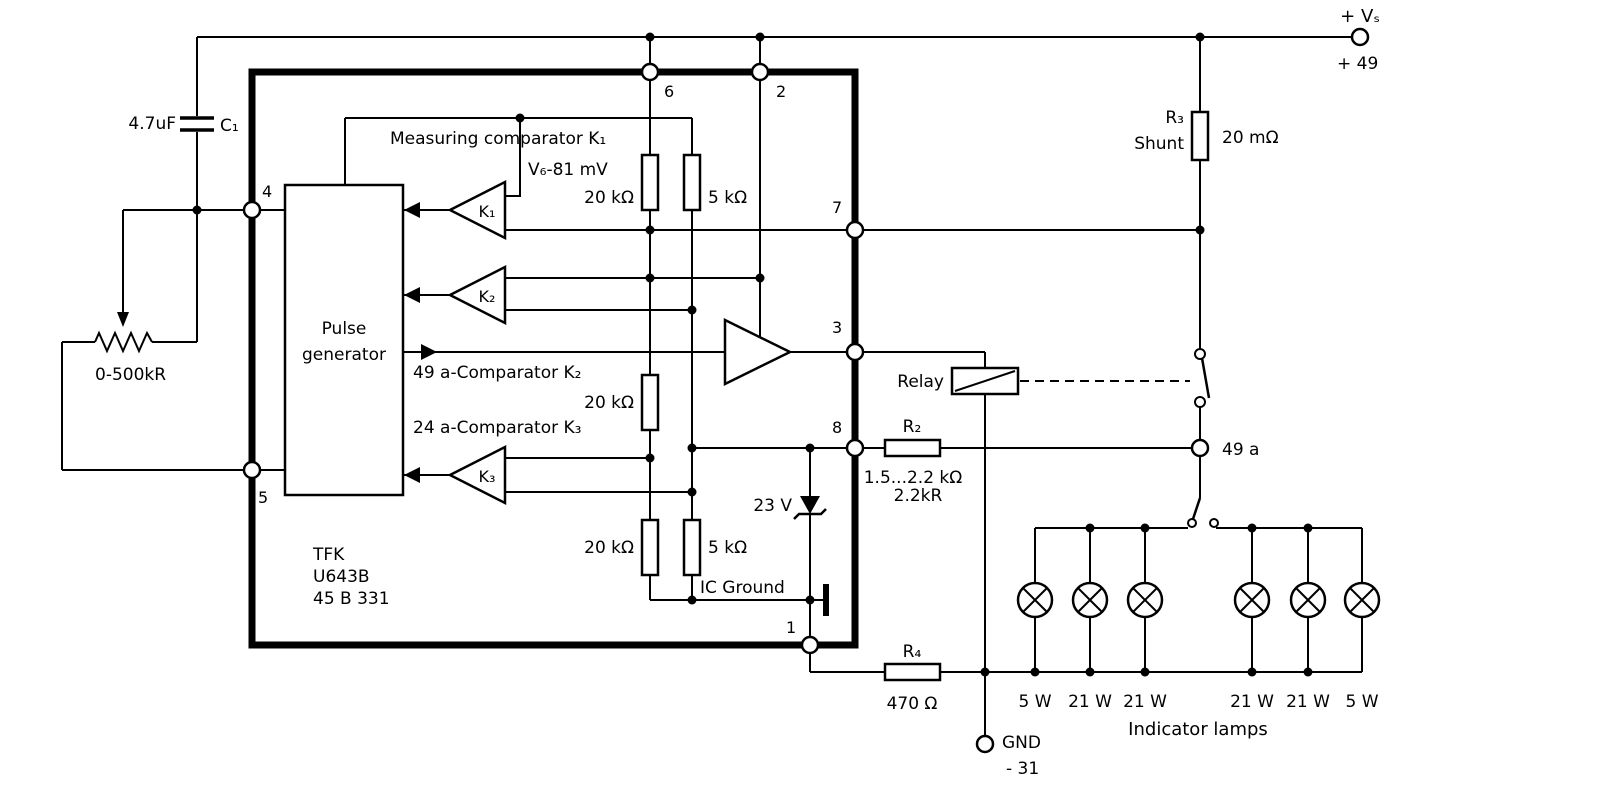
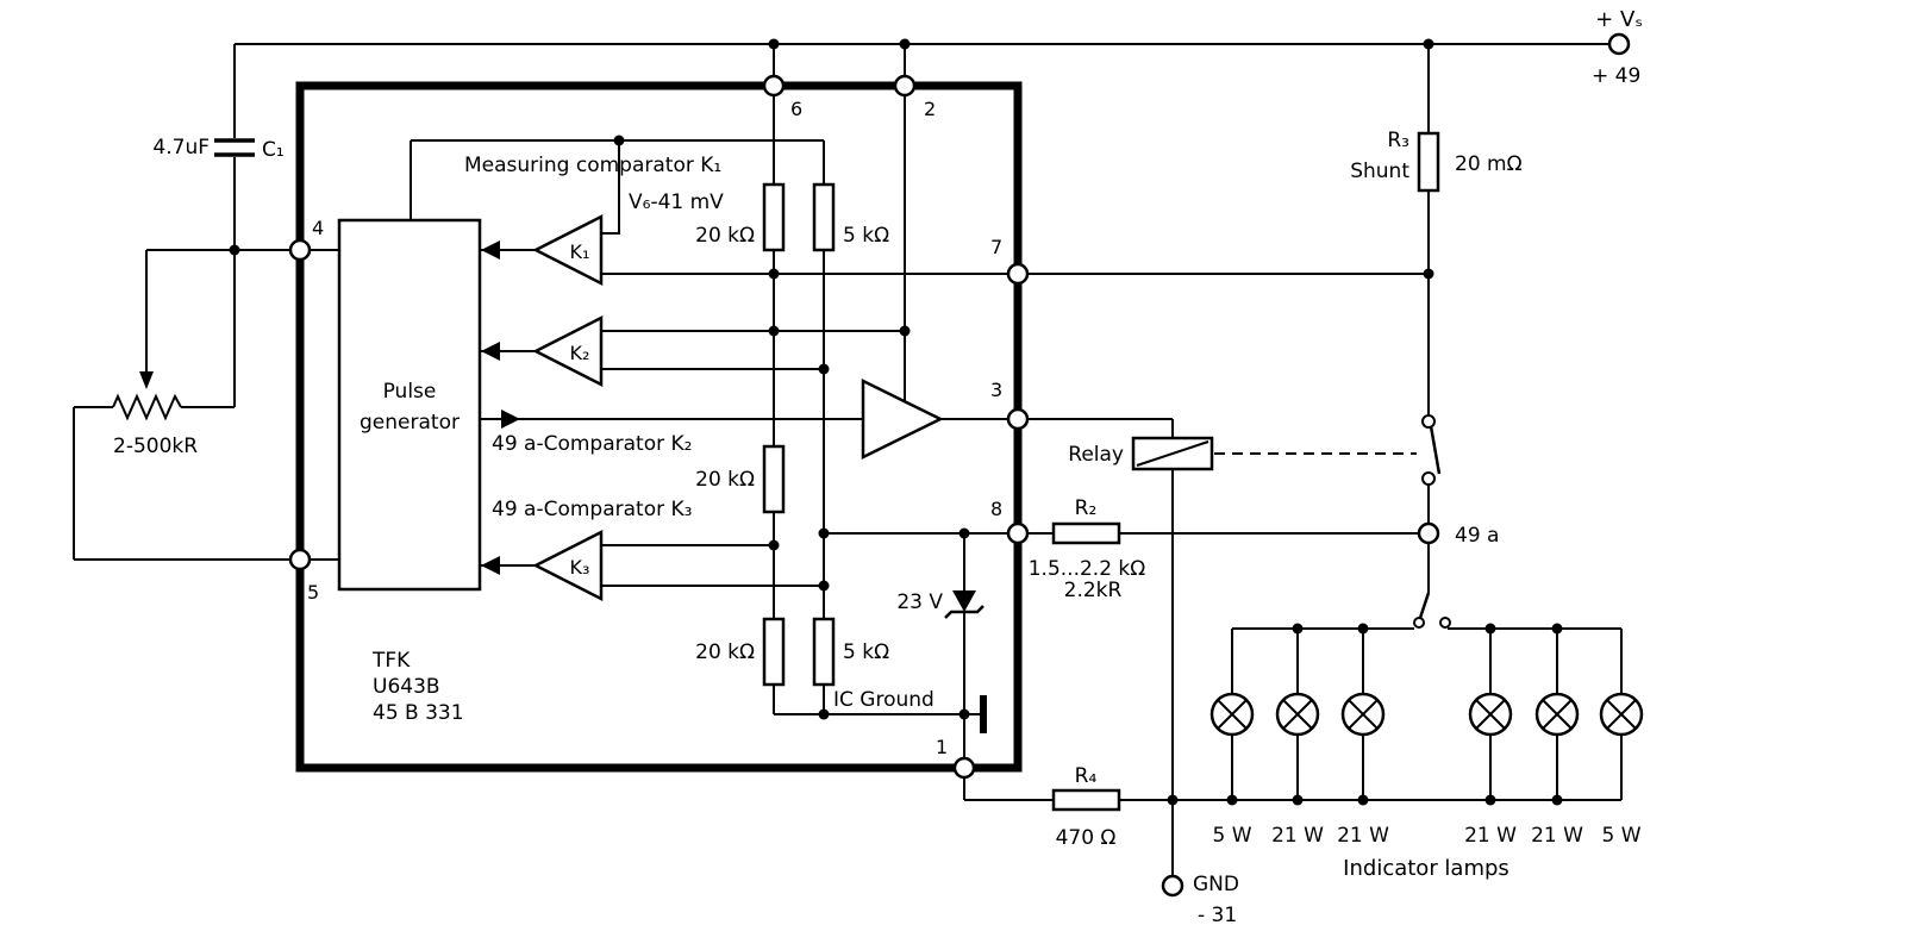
  + Vₛ
  + 49
  4.7uF
  C₁
- 0-500kR
+ 2-500kR
  Measuring comparator K₁
- V₆-81 mV
+ V₆-41 mV
  20 kΩ
  5 kΩ
  20 kΩ
  20 kΩ
  5 kΩ
  K₁
  K₂
  K₃
  Pulse
  generator
  49 a-Comparator K₂
- 24 a-Comparator K₃
+ 49 a-Comparator K₃
  23 V
  IC Ground
  TFK
  U643B
  45 B 331
  6
  2
  4
  5
  7
  3
  8
  1
  R₃
  Shunt
  20 mΩ
  Relay
  R₂
  1.5...2.2 kΩ
  2.2kR
  49 a
  R₄
  470 Ω
  GND
  - 31
  5 W
  21 W
  21 W
  21 W
  21 W
  5 W
  Indicator lamps
